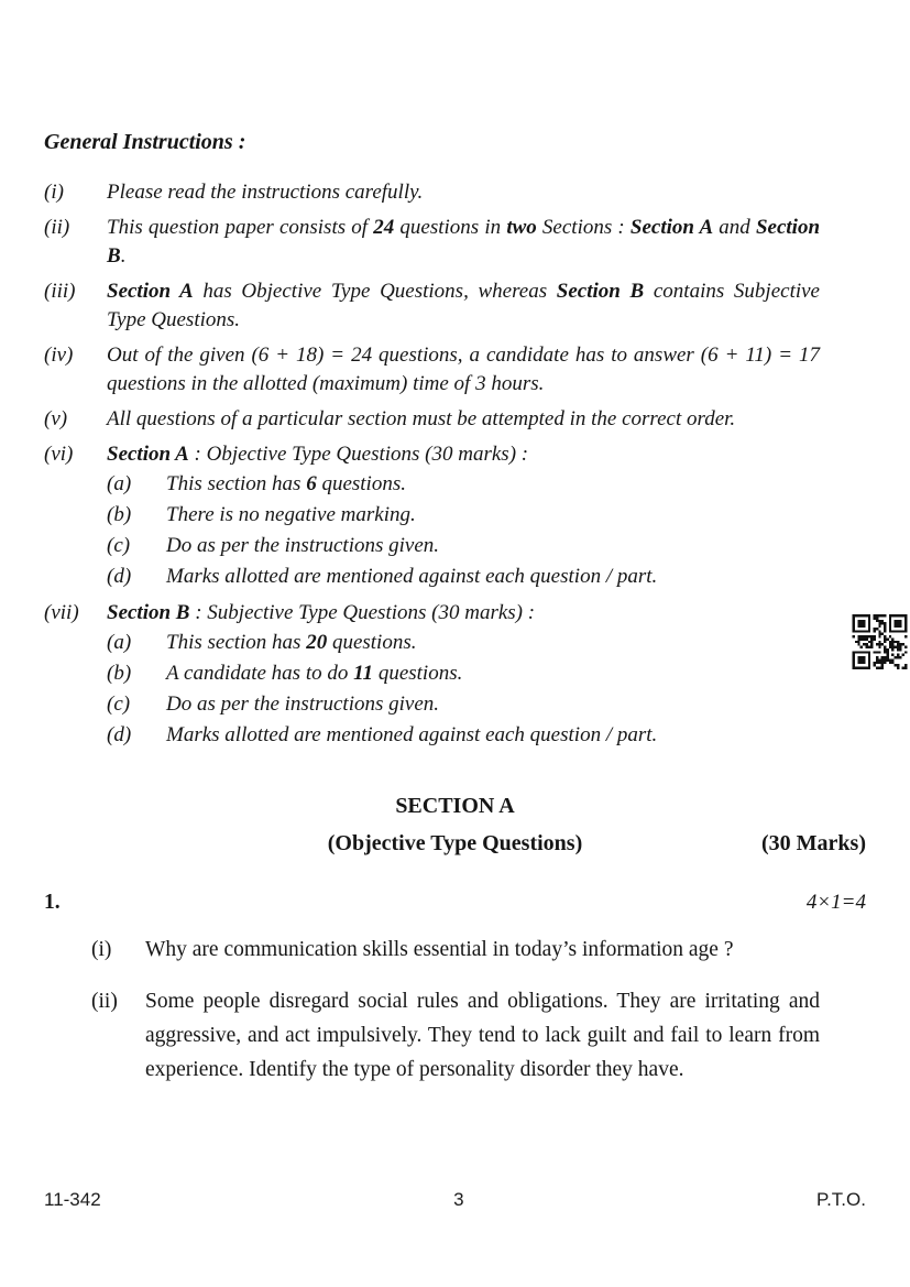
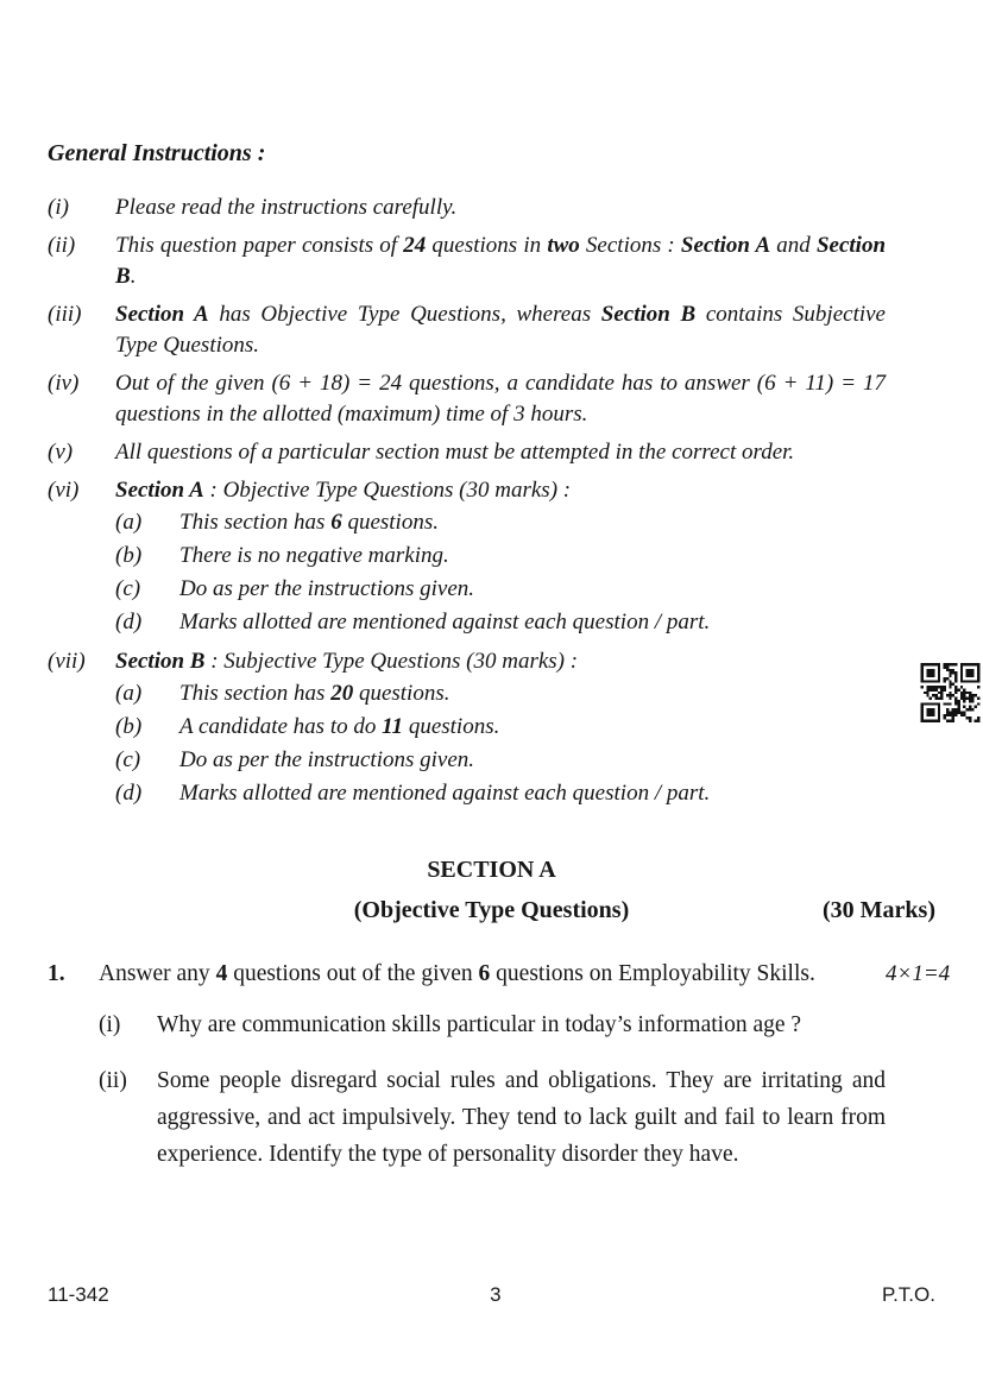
  General Instructions :
  (i)
  Please read the instructions carefully.
  (ii)
  This question paper consists of 24 questions in two Sections : Section A and Section B.
  (iii)
  Section A has Objective Type Questions, whereas Section B contains Subjective Type Questions.
  (iv)
  Out of the given (6 + 18) = 24 questions, a candidate has to answer (6 + 11) = 17 questions in the allotted (maximum) time of 3 hours.
  (v)
  All questions of a particular section must be attempted in the correct order.
  (vi)
  Section A : Objective Type Questions (30 marks) :
  (a)
  This section has 6 questions.
  (b)
  There is no negative marking.
  (c)
  Do as per the instructions given.
  (d)
  Marks allotted are mentioned against each question / part.
  (vii)
  Section B : Subjective Type Questions (30 marks) :
  (a)
  This section has 20 questions.
  (b)
  A candidate has to do 11 questions.
  (c)
  Do as per the instructions given.
  (d)
  Marks allotted are mentioned against each question / part.
  SECTION A
  (Objective Type Questions)
  (30 Marks)
  1.
+ Answer any 4 questions out of the given 6 questions on Employability Skills.
  4×1=4
  (i)
- Why are communication skills essential in today’s information age ?
+ Why are communication skills particular in today’s information age ?
  (ii)
  Some people disregard social rules and obligations. They are irritating and aggressive, and act impulsively. They tend to lack guilt and fail to learn from experience. Identify the type of personality disorder they have.
  11-342
  3
  P.T.O.
